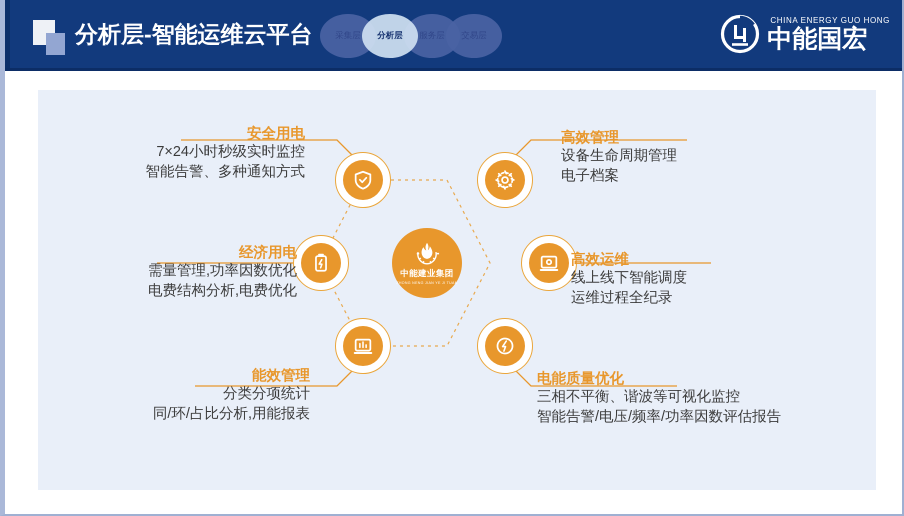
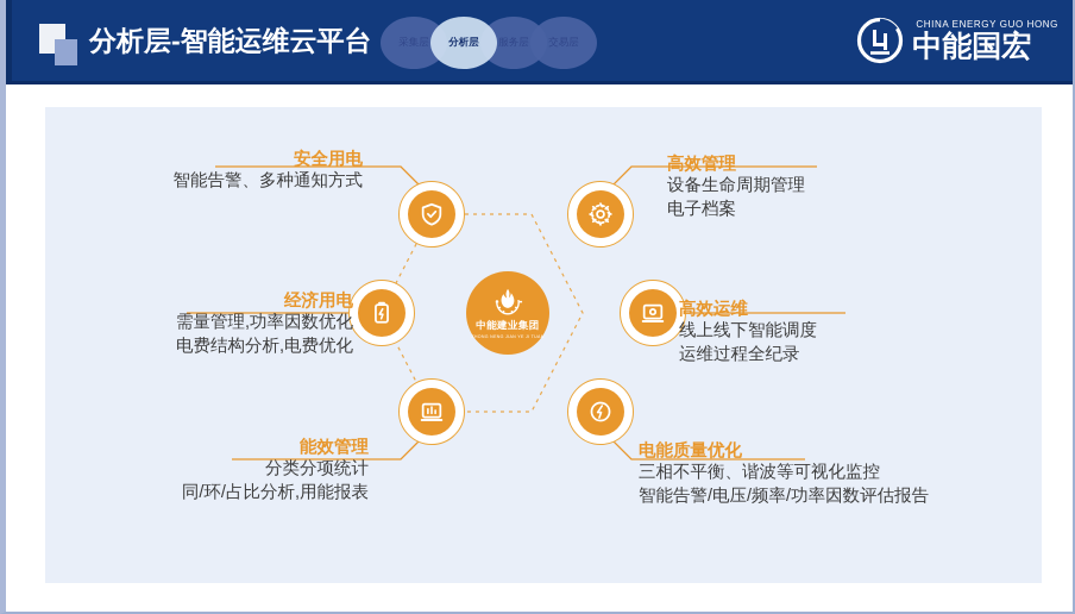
  分析层-智能运维云平台
  分析层
  CHINA ENERGY GUO HONG
  中能国宏
  中能建业集团
  安全用电
- 7×24小时秒级实时监控
  智能告警、多种通知方式
  经济用电
  需量管理,功率因数优化
  电费结构分析,电费优化
  能效管理
  分类分项统计
  同/环/占比分析,用能报表
  高效管理
  设备生命周期管理
  电子档案
  高效运维
  线上线下智能调度
  运维过程全纪录
  电能质量优化
  三相不平衡、谐波等可视化监控
  智能告警/电压/频率/功率因数评估报告
